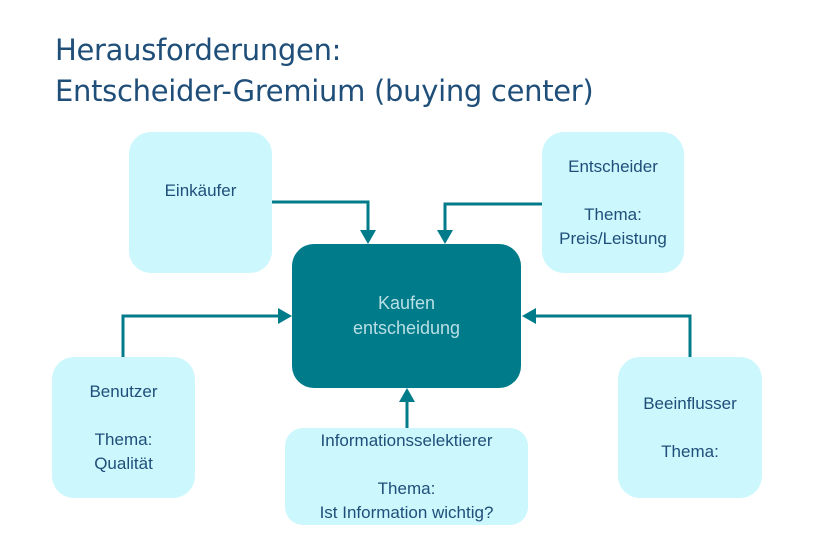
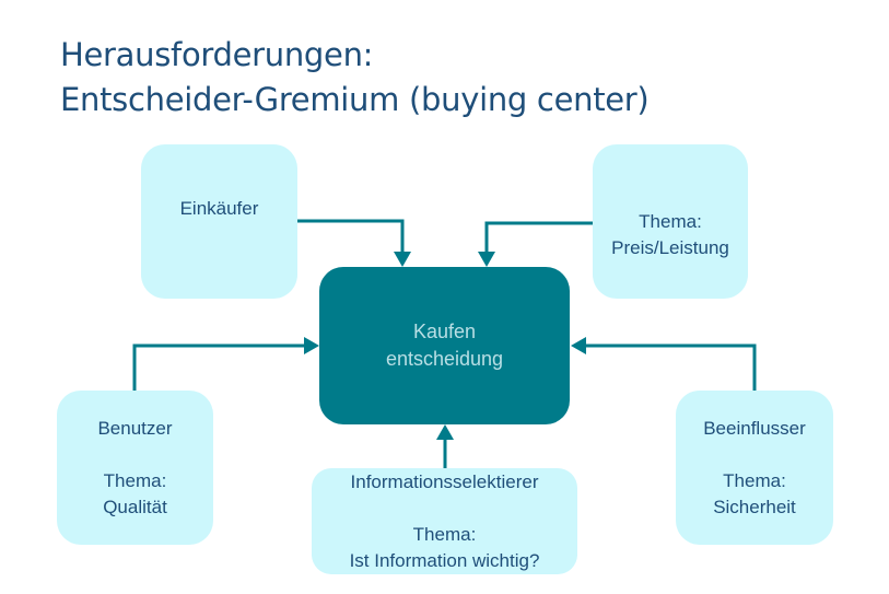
  Herausforderungen:
  Entscheider-Gremium (buying center)
  Kaufen
  entscheidung
  Einkäufer
- Entscheider
  Thema:
  Preis/Leistung
  Benutzer
  Thema:
  Qualität
  Informationsselektierer
  Thema:
  Ist Information wichtig?
  Beeinflusser
  Thema:
+ Sicherheit
